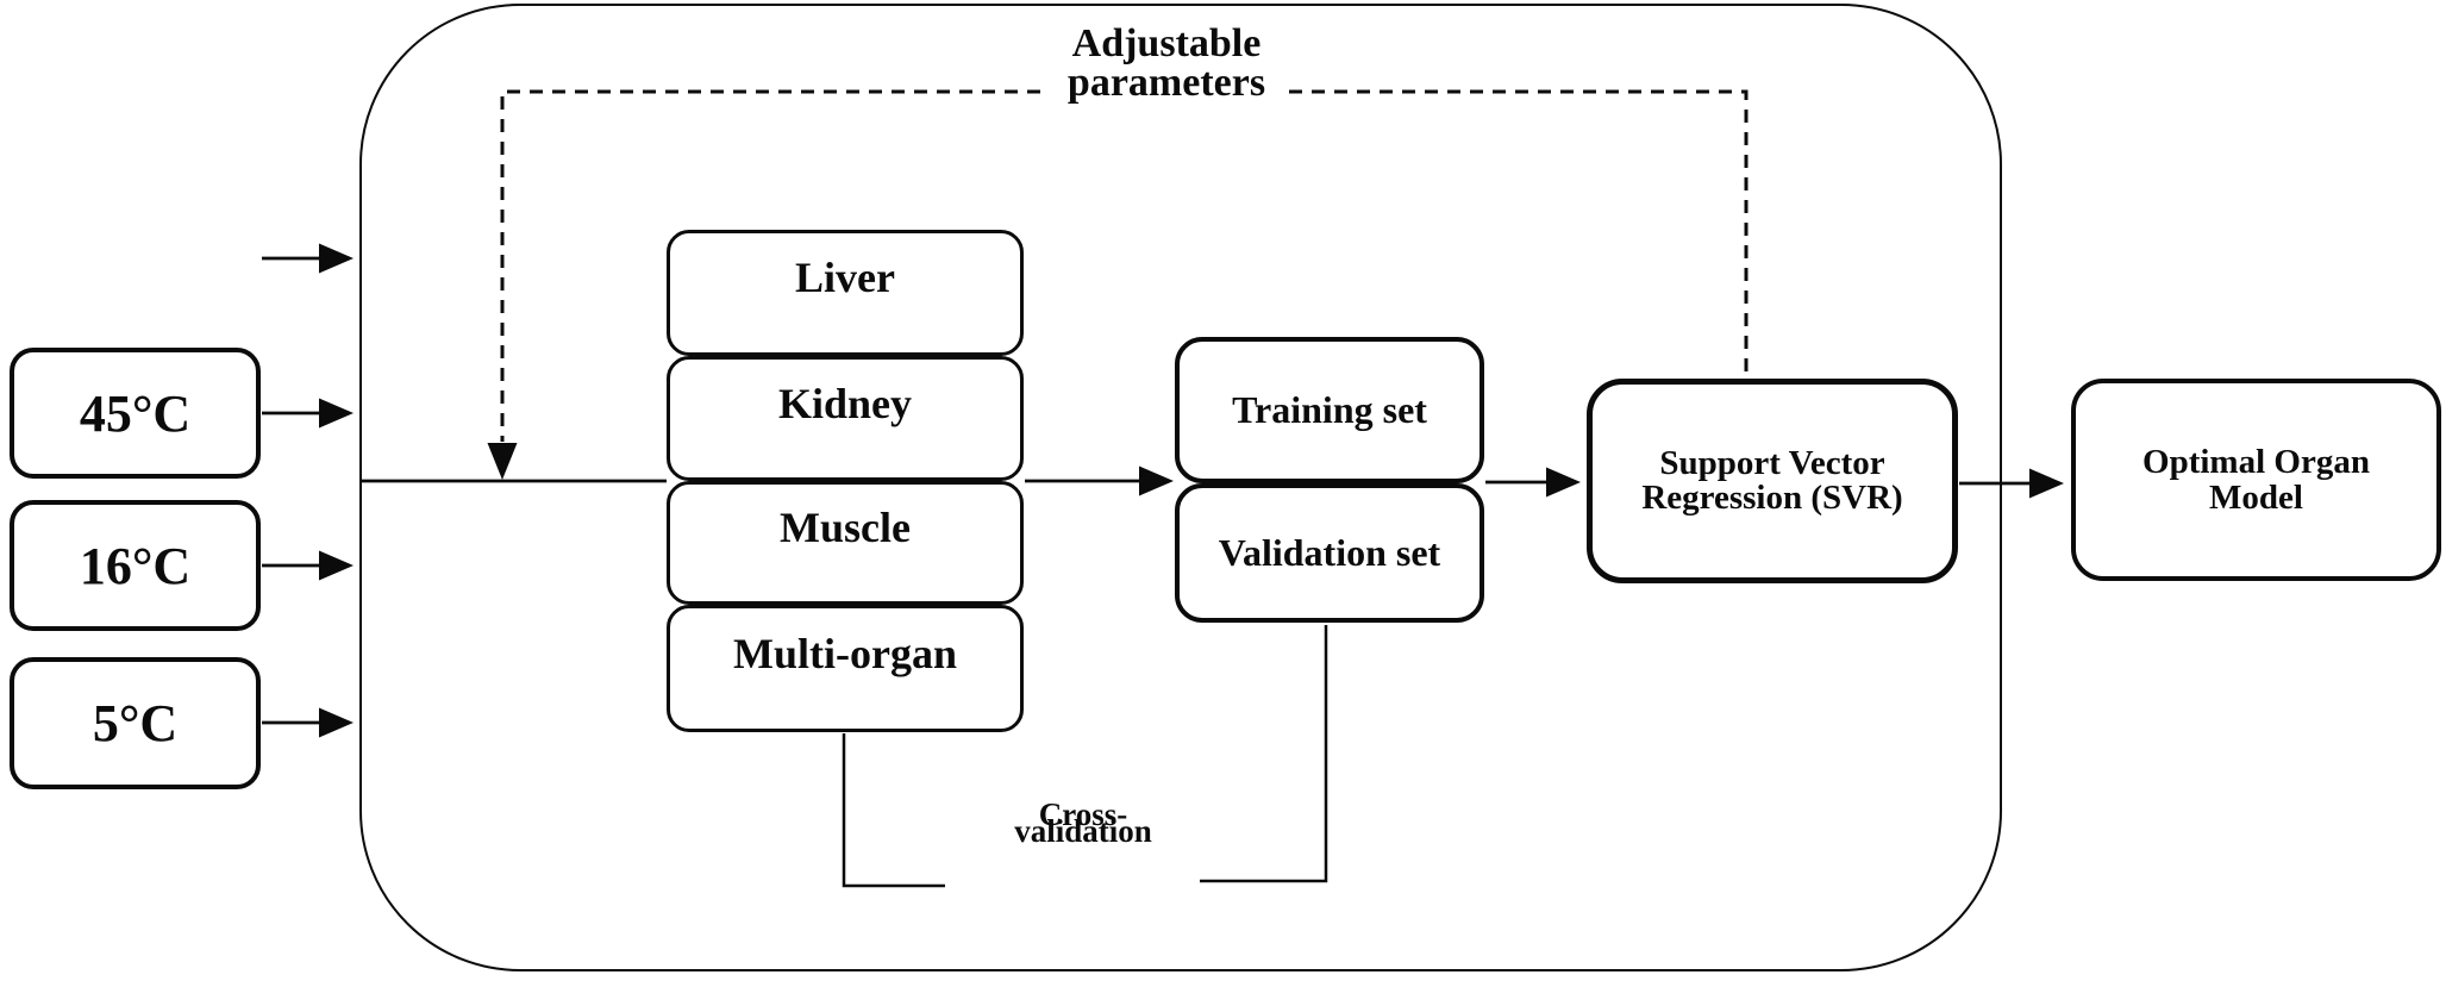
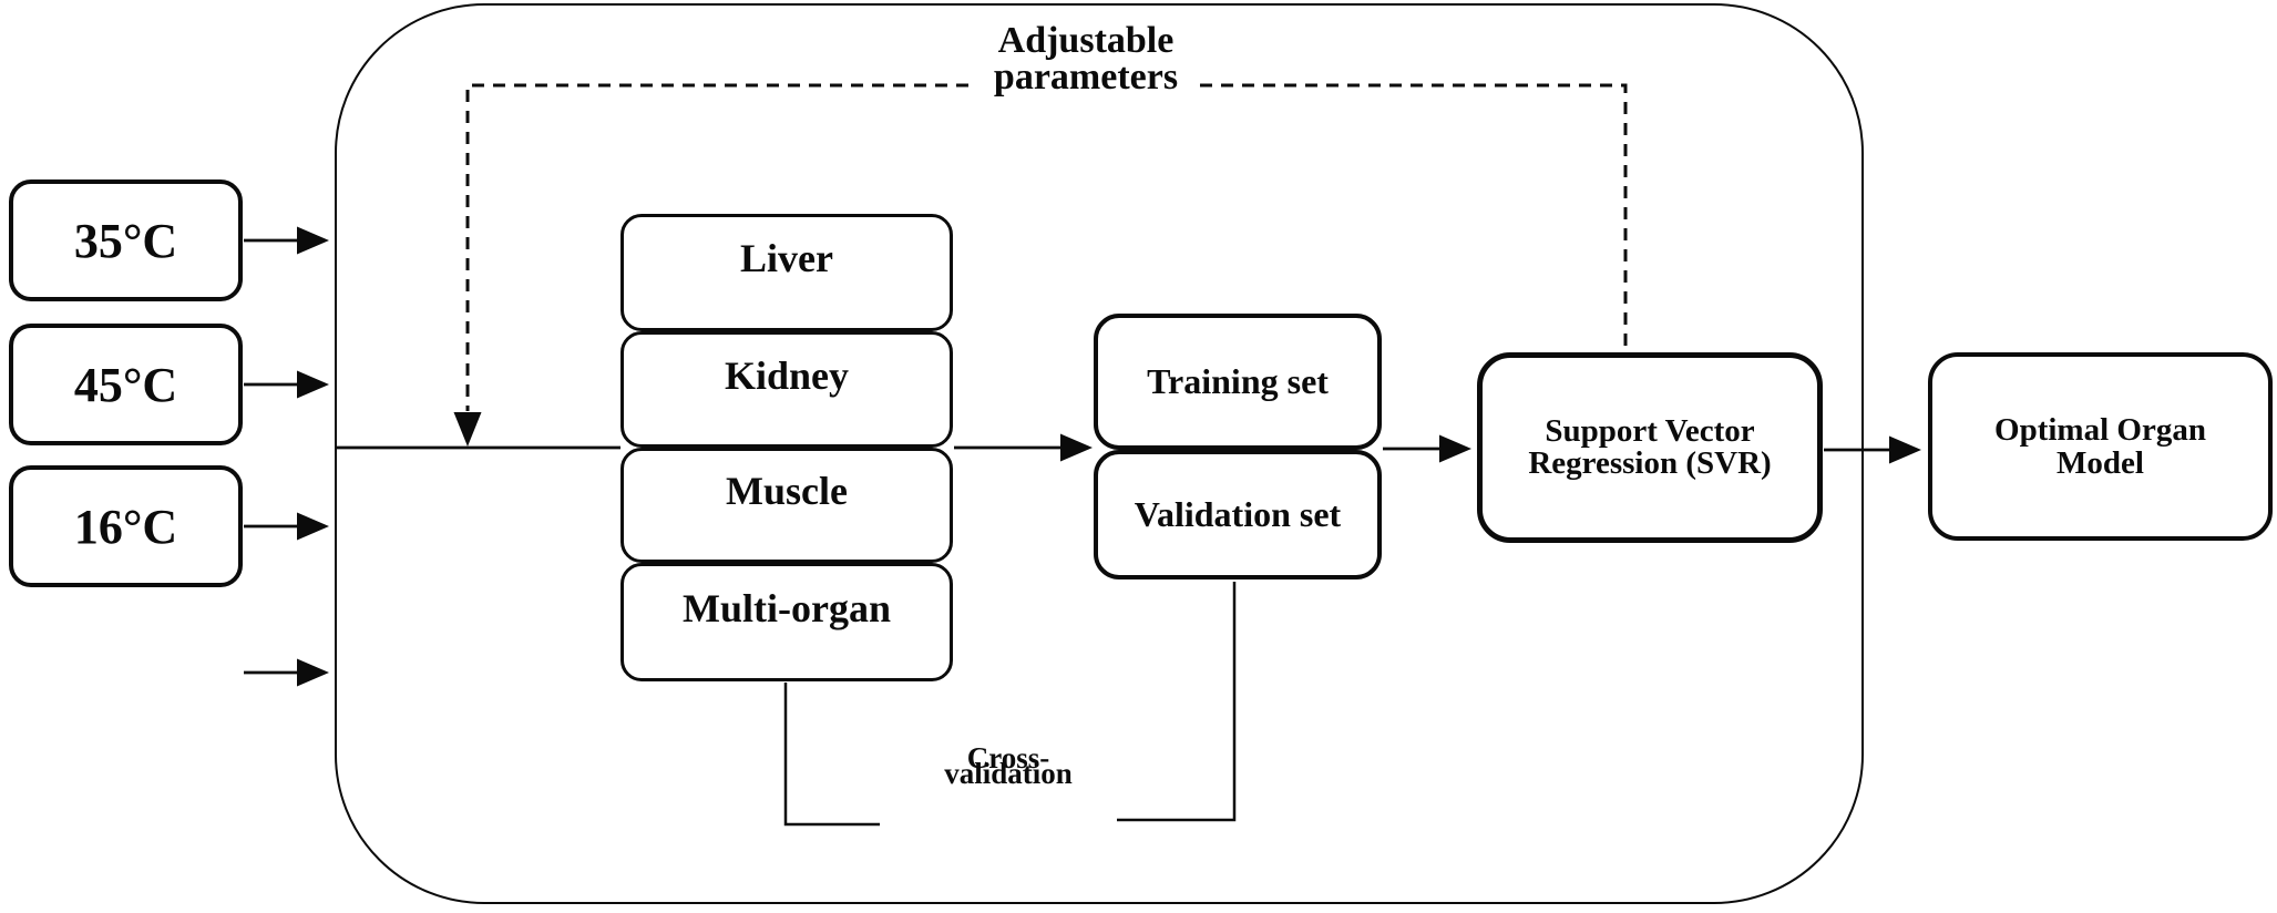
+ 35°C
  45°C
  16°C
- 5°C
  Liver
  Kidney
  Muscle
  Multi-organ
  Training set
  Validation set
  Support Vector
  Regression (SVR)
  Optimal Organ
  Model
  Adjustable
  parameters
  Cross-
  validation
